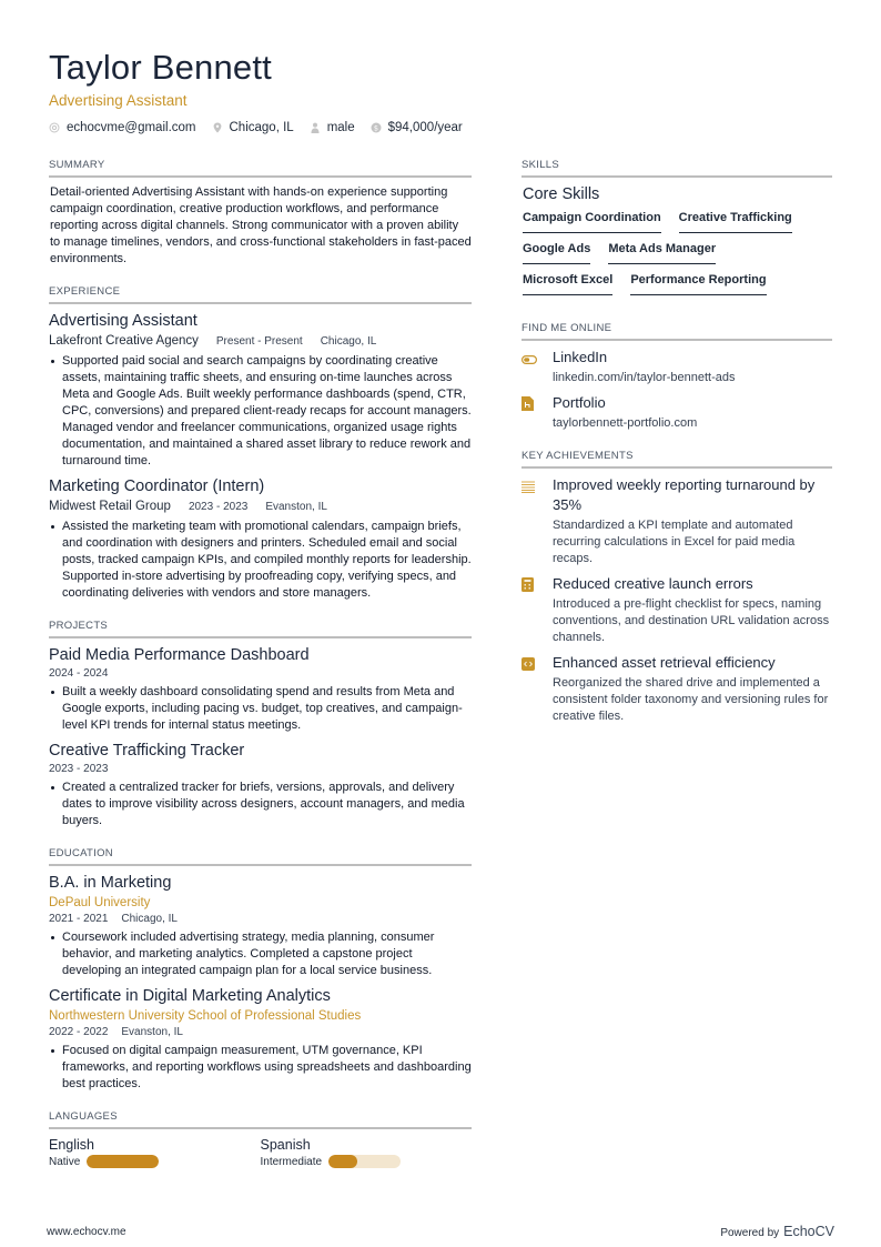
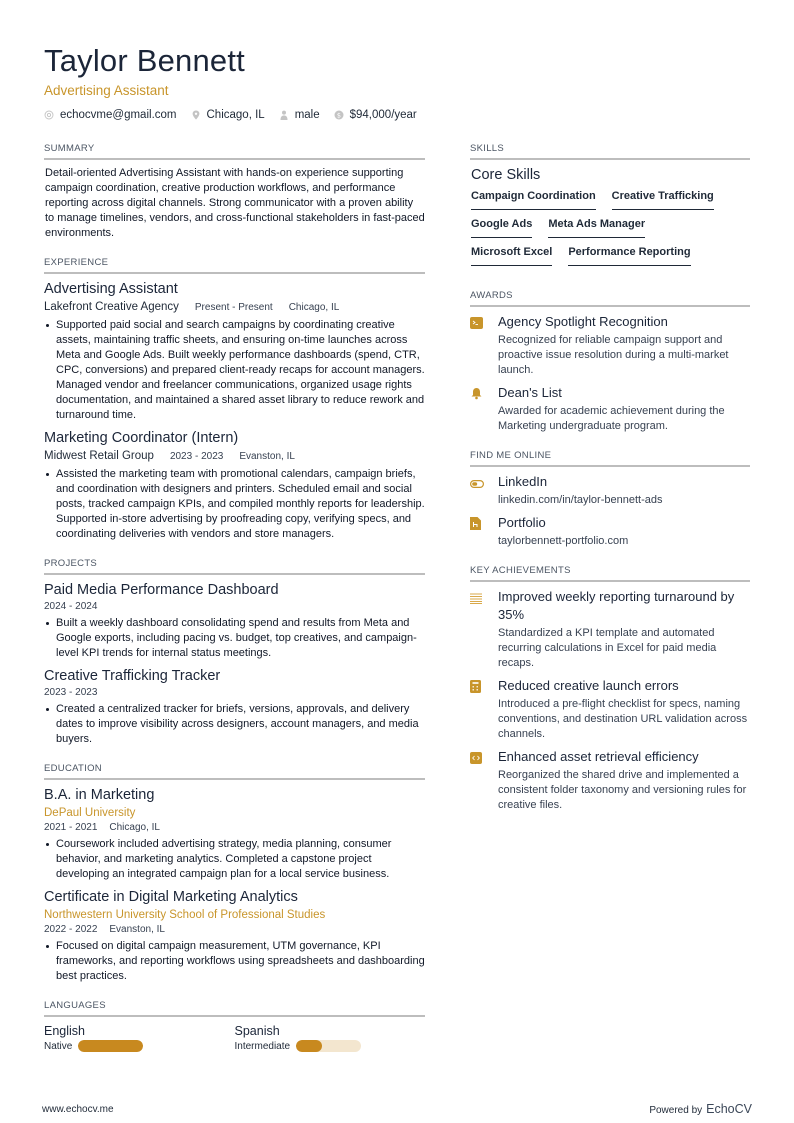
  Taylor Bennett
  Advertising Assistant
  echocvme@gmail.com
  Chicago, IL
  male
  $
  $94,000/year
  SUMMARY
  Detail-oriented Advertising Assistant with hands-on experience supporting campaign coordination, creative production workflows, and performance reporting across digital channels. Strong communicator with a proven ability to manage timelines, vendors, and cross-functional stakeholders in fast-paced environments.
  EXPERIENCE
  Advertising Assistant
  Lakefront Creative Agency
  Present - Present
  Chicago, IL
  Supported paid social and search campaigns by coordinating creative assets, maintaining traffic sheets, and ensuring on-time launches across Meta and Google Ads. Built weekly performance dashboards (spend, CTR, CPC, conversions) and prepared client-ready recaps for account managers. Managed vendor and freelancer communications, organized usage rights documentation, and maintained a shared asset library to reduce rework and turnaround time.
  Marketing Coordinator (Intern)
  Midwest Retail Group
  2023 - 2023
  Evanston, IL
  Assisted the marketing team with promotional calendars, campaign briefs, and coordination with designers and printers. Scheduled email and social posts, tracked campaign KPIs, and compiled monthly reports for leadership. Supported in-store advertising by proofreading copy, verifying specs, and coordinating deliveries with vendors and store managers.
  PROJECTS
  Paid Media Performance Dashboard
  2024 - 2024
  Built a weekly dashboard consolidating spend and results from Meta and Google exports, including pacing vs. budget, top creatives, and campaign-level KPI trends for internal status meetings.
  Creative Trafficking Tracker
  2023 - 2023
  Created a centralized tracker for briefs, versions, approvals, and delivery dates to improve visibility across designers, account managers, and media buyers.
  EDUCATION
  B.A. in Marketing
  DePaul University
  2021 - 2021
  Chicago, IL
  Coursework included advertising strategy, media planning, consumer behavior, and marketing analytics. Completed a capstone project developing an integrated campaign plan for a local service business.
  Certificate in Digital Marketing Analytics
  Northwestern University School of Professional Studies
  2022 - 2022
  Evanston, IL
  Focused on digital campaign measurement, UTM governance, KPI frameworks, and reporting workflows using spreadsheets and dashboarding best practices.
  LANGUAGES
  English
  Native
  Spanish
  Intermediate
  SKILLS
  Core Skills
  Campaign Coordination
  Creative Trafficking
  Google Ads
  Meta Ads Manager
  Microsoft Excel
  Performance Reporting
+ AWARDS
+ Agency Spotlight Recognition
+ Recognized for reliable campaign support and proactive issue resolution during a multi-market launch.
+ Dean's List
+ Awarded for academic achievement during the Marketing undergraduate program.
  FIND ME ONLINE
  LinkedIn
  linkedin.com/in/taylor-bennett-ads
  Portfolio
  taylorbennett-portfolio.com
  KEY ACHIEVEMENTS
  Improved weekly reporting turnaround by 35%
  Standardized a KPI template and automated recurring calculations in Excel for paid media recaps.
  Reduced creative launch errors
  Introduced a pre-flight checklist for specs, naming conventions, and destination URL validation across channels.
  Enhanced asset retrieval efficiency
  Reorganized the shared drive and implemented a consistent folder taxonomy and versioning rules for creative files.
  www.echocv.me
  Powered by
  EchoCV
